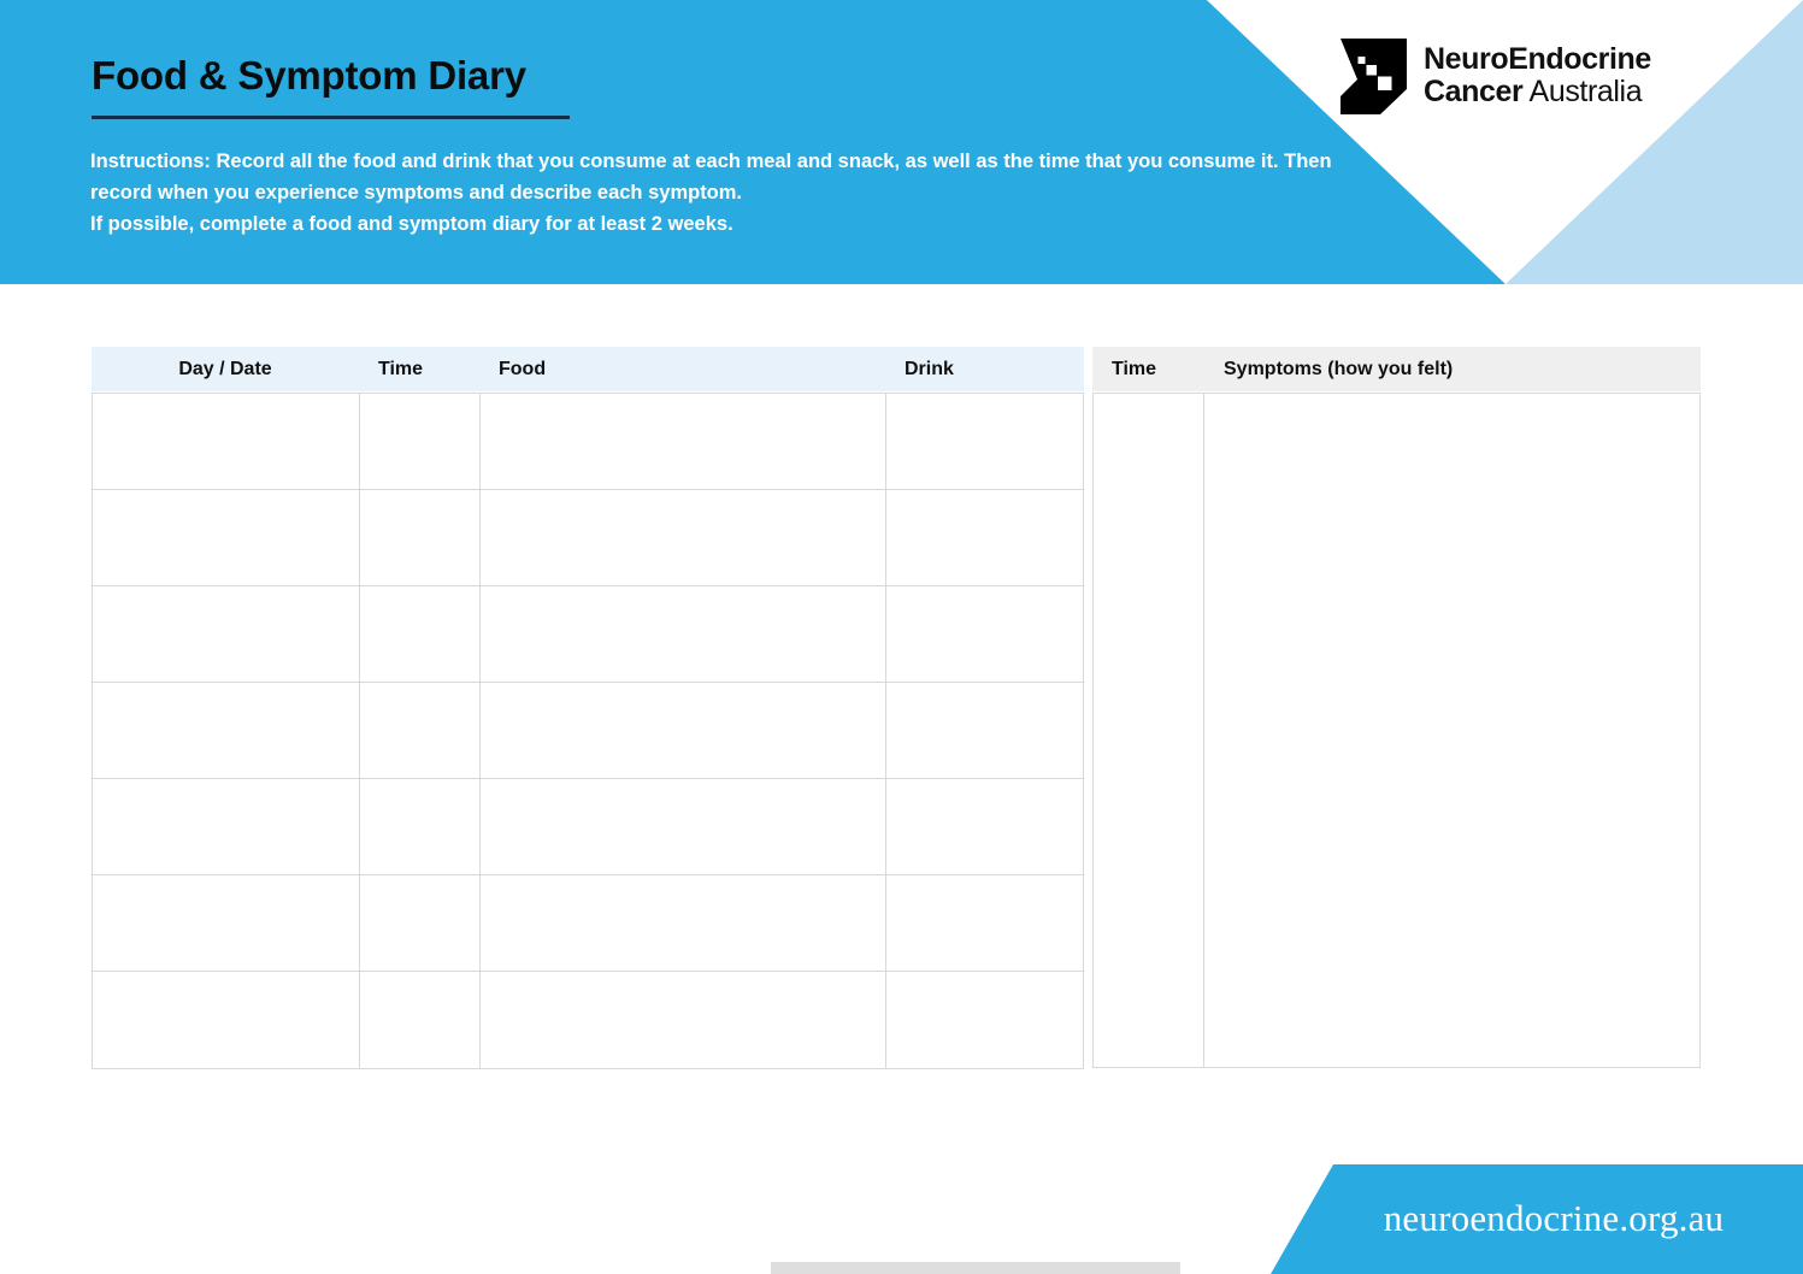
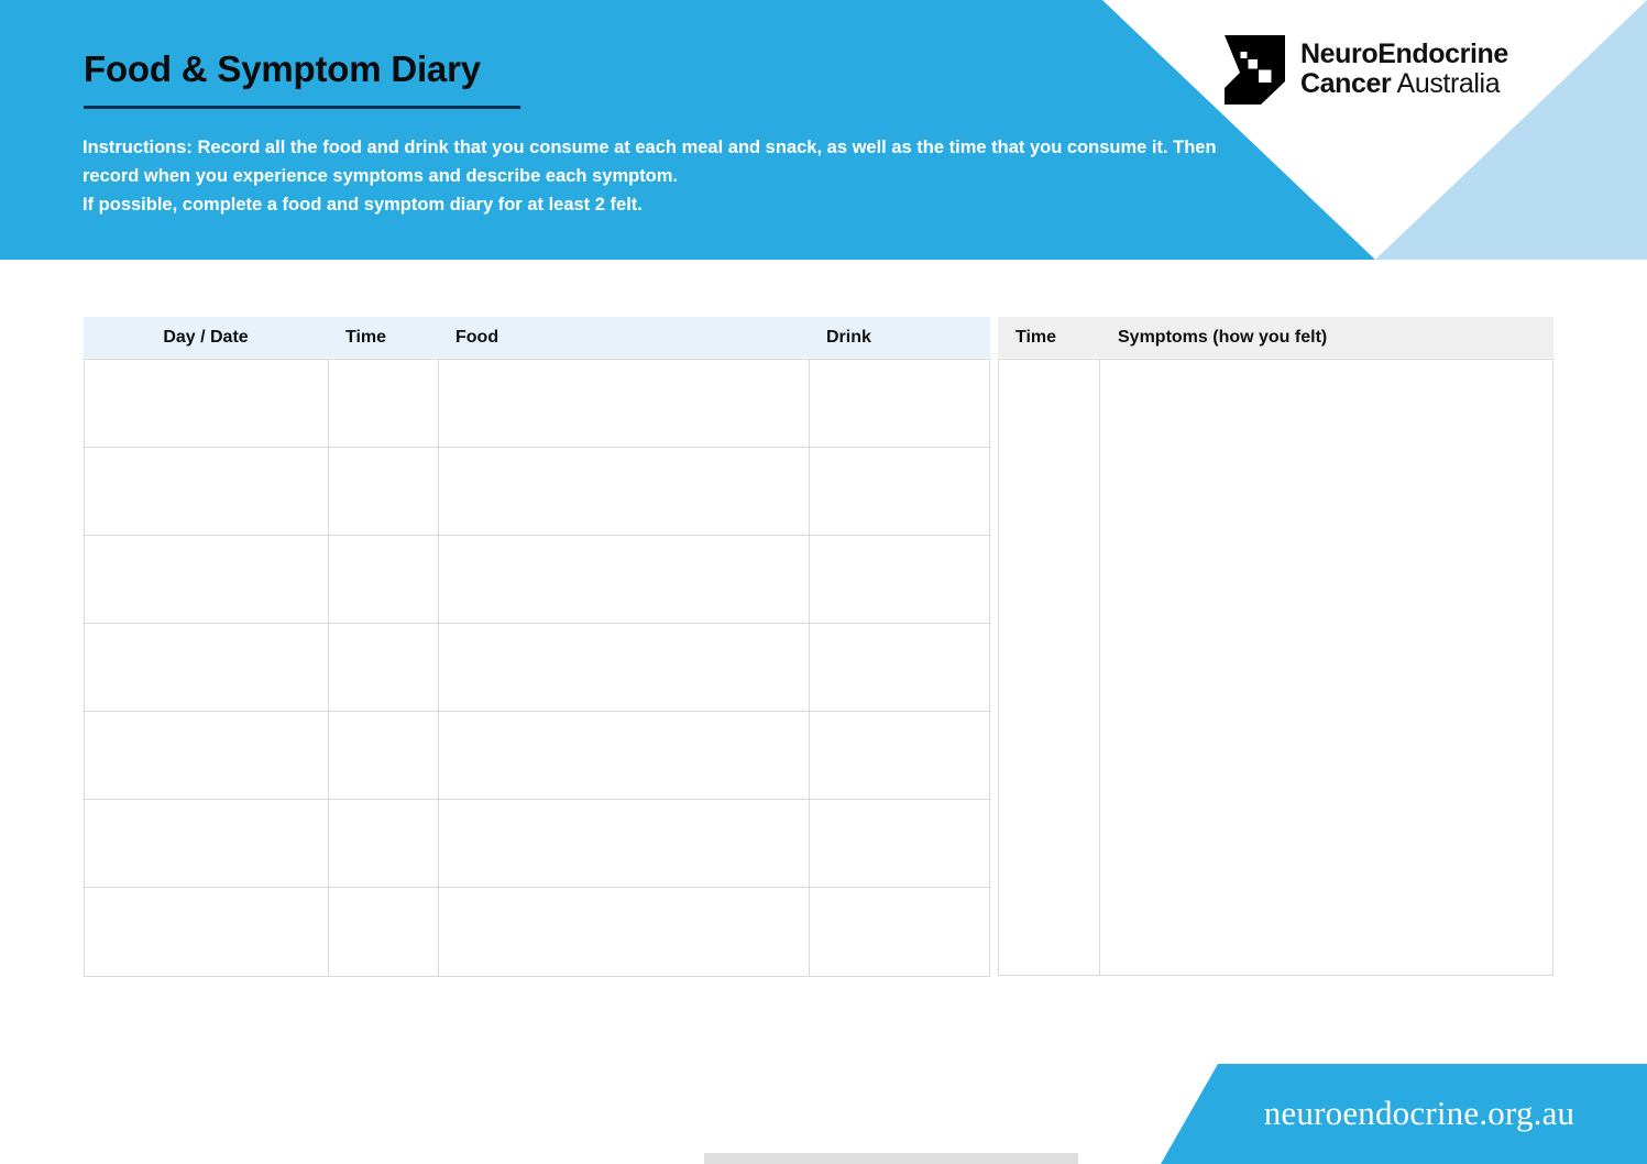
  Food & Symptom Diary
  Instructions: Record all the food and drink that you consume at each meal and snack, as well as the time that you consume it. Then record when you experience symptoms and describe each symptom.
- If possible, complete a food and symptom diary for at least 2 weeks.
+ If possible, complete a food and symptom diary for at least 2 felt.
  NeuroEndocrine
  Cancer Australia
  Day / Date
  Time
  Food
  Drink
  Time
  Symptoms (how you felt)
  neuroendocrine.org.au
